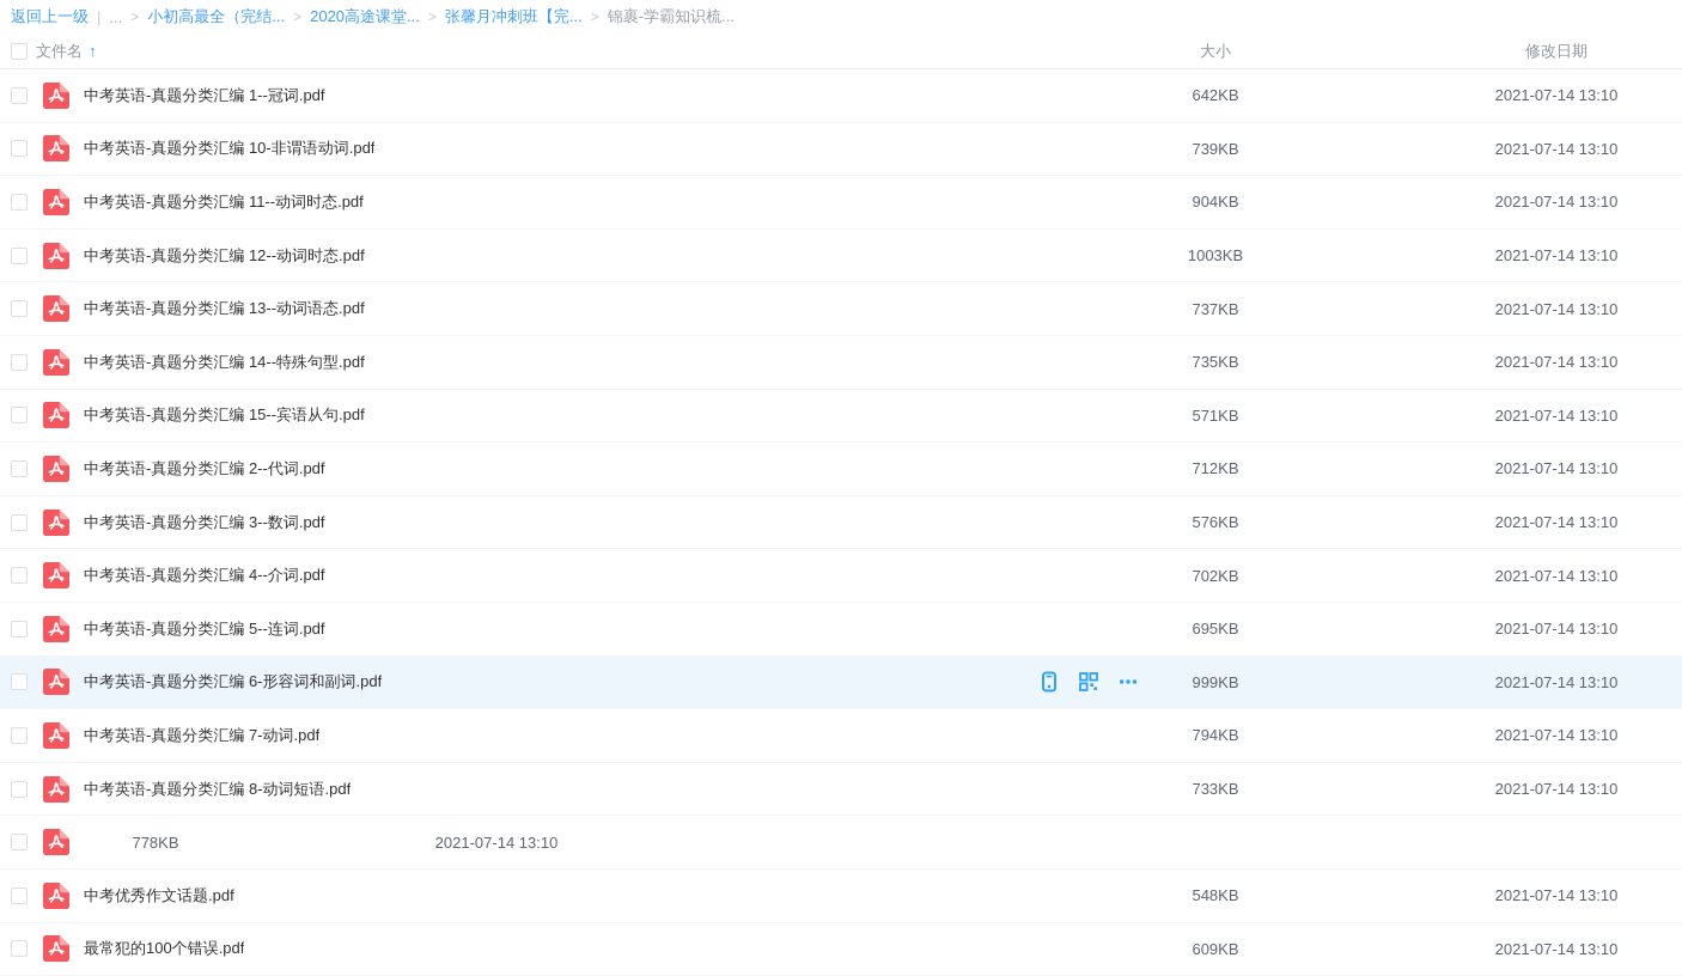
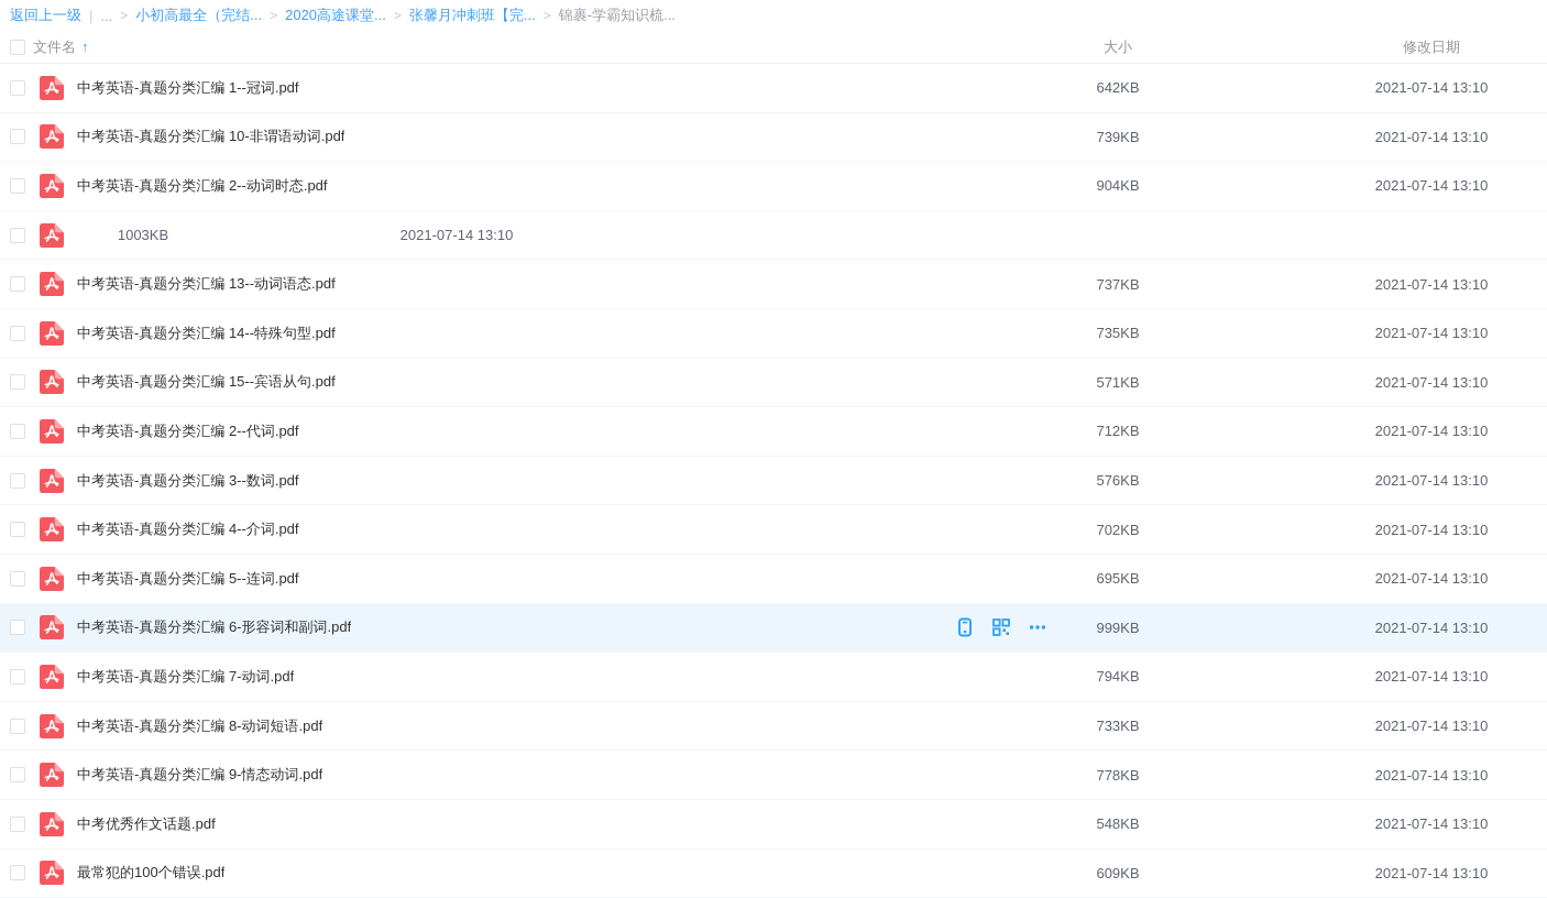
  返回上一级
  |
  ...
  >
  小初高最全（完结...
  >
  2020高途课堂...
  >
  张馨月冲刺班【完...
  >
  锦裹-学霸知识梳...
  文件名
  ↑
  大小
  修改日期
  中考英语-真题分类汇编 1--冠词.pdf
  642KB
  2021-07-14 13:10
  中考英语-真题分类汇编 10-非谓语动词.pdf
  739KB
  2021-07-14 13:10
- 中考英语-真题分类汇编 11--动词时态.pdf
+ 中考英语-真题分类汇编 2--动词时态.pdf
  904KB
  2021-07-14 13:10
- 中考英语-真题分类汇编 12--动词时态.pdf
  1003KB
  2021-07-14 13:10
  中考英语-真题分类汇编 13--动词语态.pdf
  737KB
  2021-07-14 13:10
  中考英语-真题分类汇编 14--特殊句型.pdf
  735KB
  2021-07-14 13:10
  中考英语-真题分类汇编 15--宾语从句.pdf
  571KB
  2021-07-14 13:10
  中考英语-真题分类汇编 2--代词.pdf
  712KB
  2021-07-14 13:10
  中考英语-真题分类汇编 3--数词.pdf
  576KB
  2021-07-14 13:10
  中考英语-真题分类汇编 4--介词.pdf
  702KB
  2021-07-14 13:10
  中考英语-真题分类汇编 5--连词.pdf
  695KB
  2021-07-14 13:10
  中考英语-真题分类汇编 6-形容词和副词.pdf
  999KB
  2021-07-14 13:10
  中考英语-真题分类汇编 7-动词.pdf
  794KB
  2021-07-14 13:10
  中考英语-真题分类汇编 8-动词短语.pdf
  733KB
  2021-07-14 13:10
+ 中考英语-真题分类汇编 9-情态动词.pdf
  778KB
  2021-07-14 13:10
  中考优秀作文话题.pdf
  548KB
  2021-07-14 13:10
  最常犯的100个错误.pdf
  609KB
  2021-07-14 13:10
